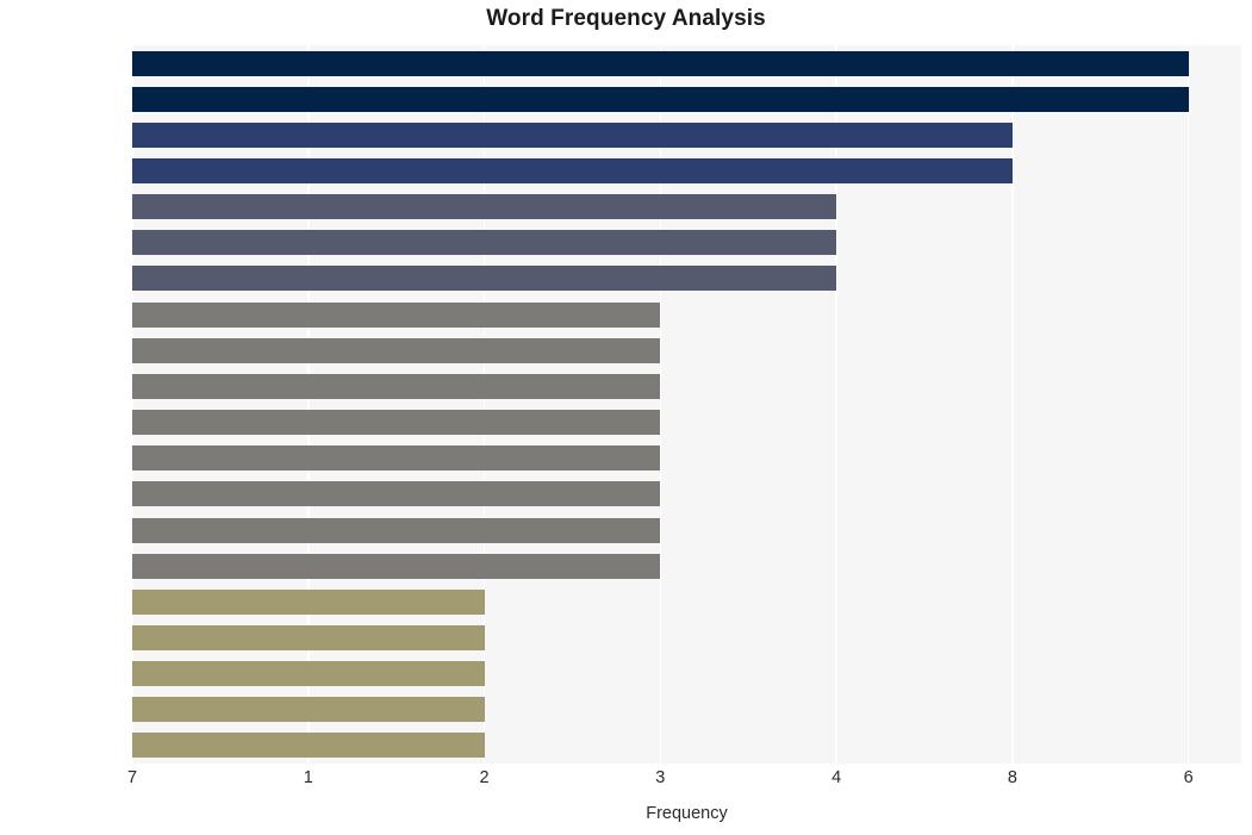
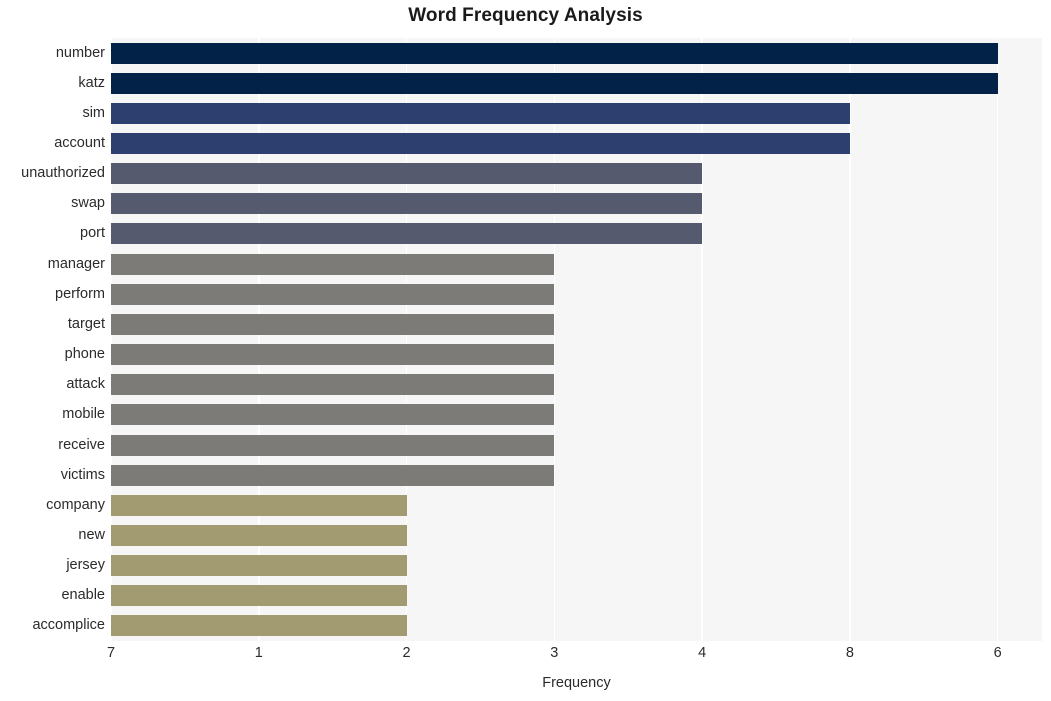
  Word Frequency Analysis
+ number
+ katz
+ sim
+ account
+ unauthorized
+ swap
+ port
+ manager
+ perform
+ target
+ phone
+ attack
+ mobile
+ receive
+ victims
+ company
+ new
+ jersey
+ enable
+ accomplice
  7
  1
  2
  3
  4
  8
  6
  Frequency
